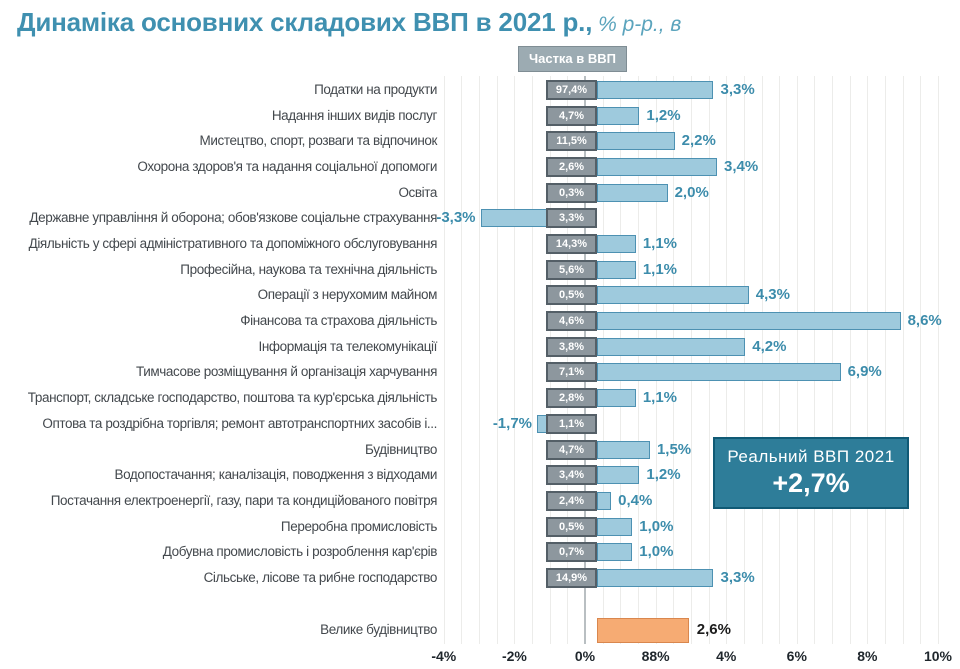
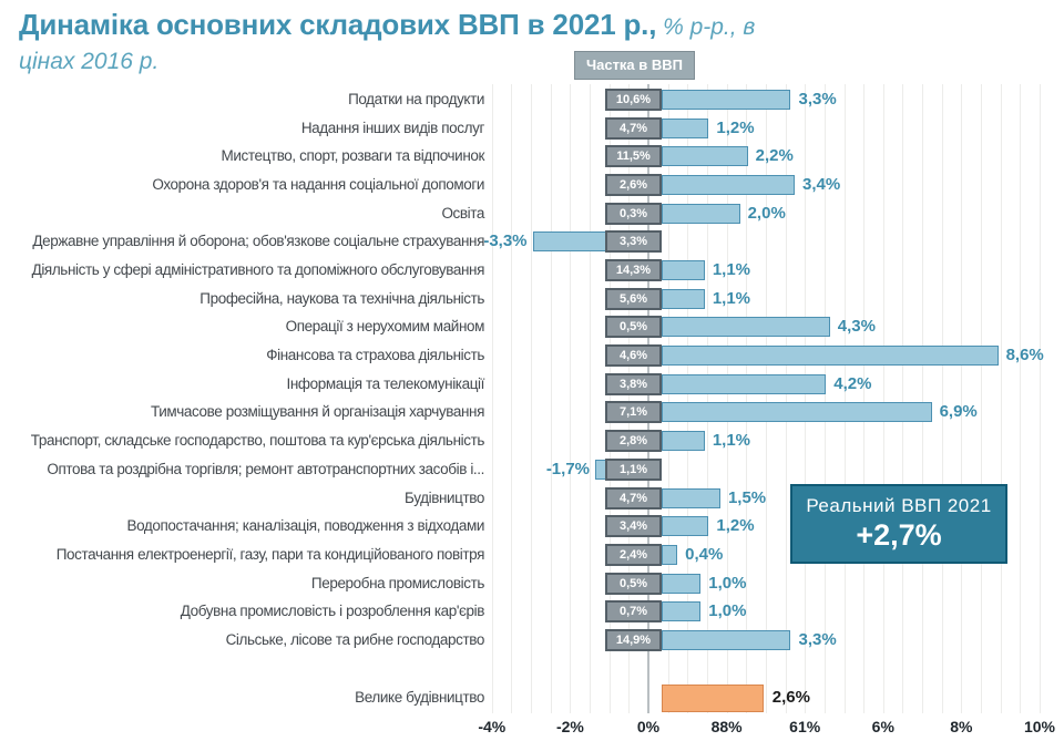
  Динаміка основних складових ВВП в 2021 р., % р-р., в
+ цінах 2016 р.
  Частка в ВВП
  Податки на продукти
  3,3%
- 97,4%
+ 10,6%
  Надання інших видів послуг
  1,2%
  4,7%
  Мистецтво, спорт, розваги та відпочинок
  2,2%
  11,5%
  Охорона здоров'я та надання соціальної допомоги
  3,4%
  2,6%
  Освіта
  2,0%
  0,3%
  Державне управління й оборона; обов'язкове соціальне страхування
  -3,3%
  3,3%
  Діяльність у сфері адміністративного та допоміжного обслуговування
  1,1%
  14,3%
  Професійна, наукова та технічна діяльність
  1,1%
  5,6%
  Операції з нерухомим майном
  4,3%
  0,5%
  Фінансова та страхова діяльність
  8,6%
  4,6%
  Інформація та телекомунікації
  4,2%
  3,8%
  Тимчасове розміщування й організація харчування
  6,9%
  7,1%
  Транспорт, складське господарство, поштова та кур'єрська діяльність
  1,1%
  2,8%
  Оптова та роздрібна торгівля; ремонт автотранспортних засобів і...
  -1,7%
  1,1%
  Будівництво
  1,5%
  4,7%
  Водопостачання; каналізація, поводження з відходами
  1,2%
  3,4%
  Постачання електроенергії, газу, пари та кондиційованого повітря
  0,4%
  2,4%
  Переробна промисловість
  1,0%
  0,5%
  Добувна промисловість і розроблення кар'єрів
  1,0%
  0,7%
  Сільське, лісове та рибне господарство
  3,3%
  14,9%
  Велике будівництво
  2,6%
  -4%
  -2%
  0%
  88%
- 4%
+ 61%
  6%
  8%
  10%
  Реальний ВВП 2021
  +2,7%
